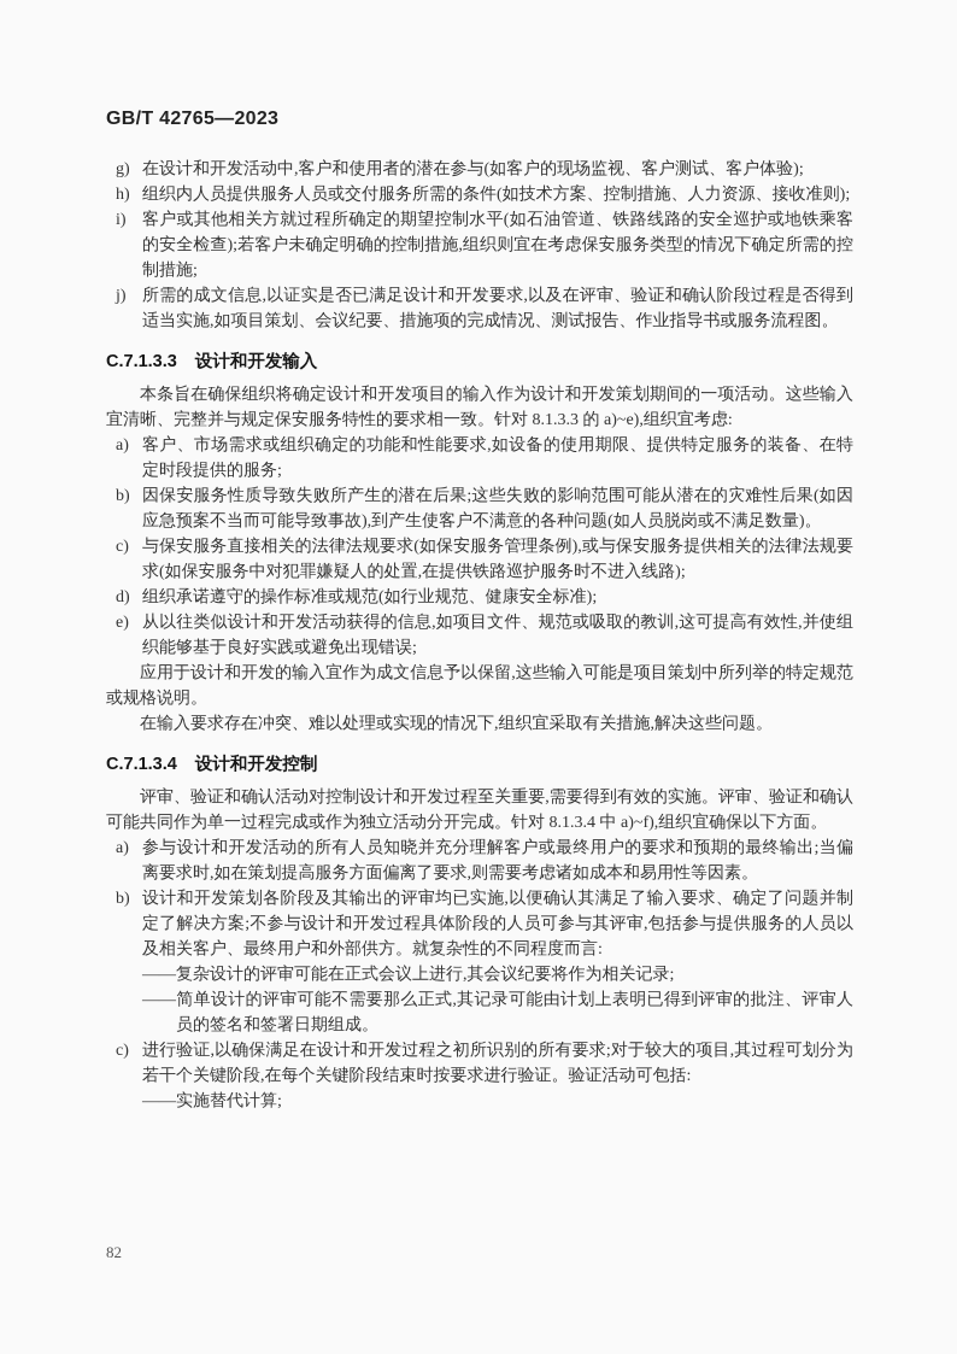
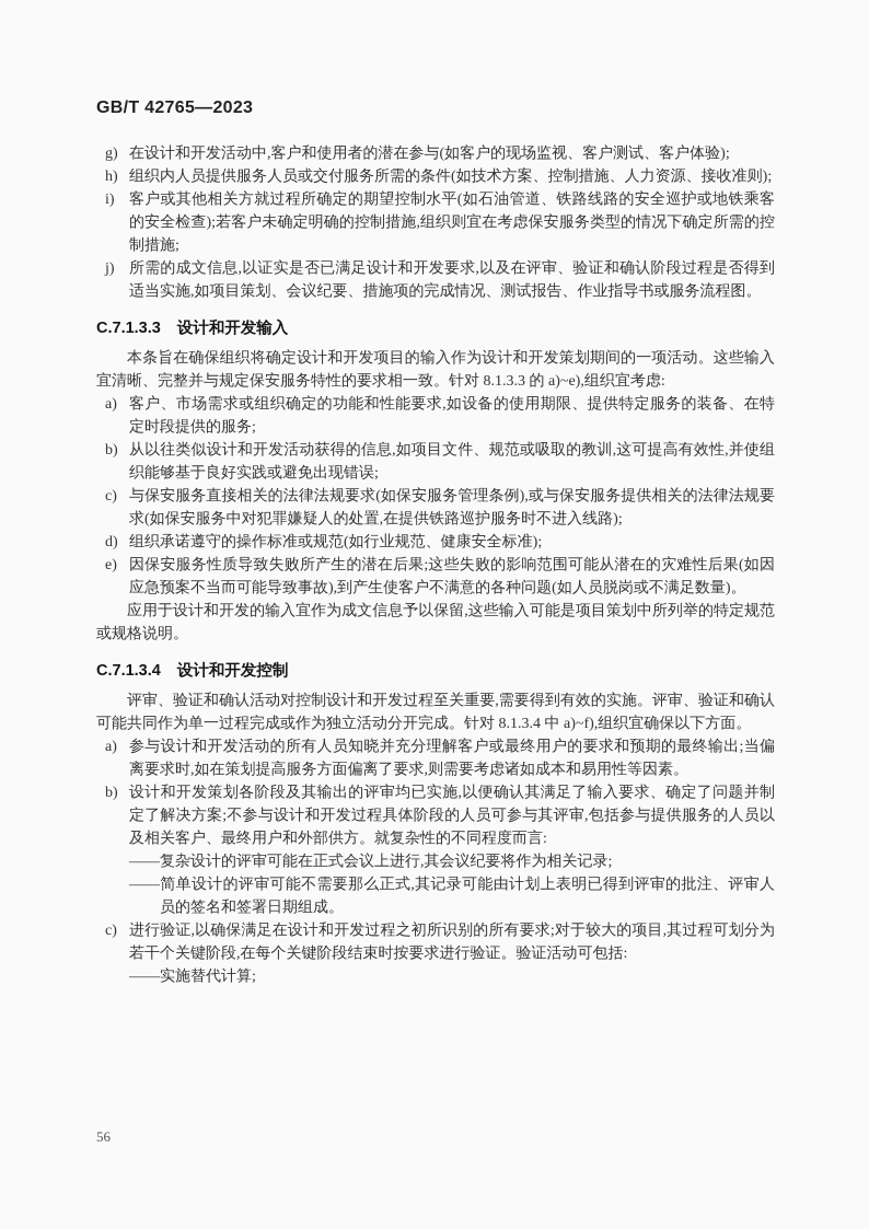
  GB/T 42765—2023
  g)
  在设计和开发活动中,客户和使用者的潜在参与(如客户的现场监视、客户测试、客户体验);
  h)
  组织内人员提供服务人员或交付服务所需的条件(如技术方案、控制措施、人力资源、接收准则);
  i)
  客户或其他相关方就过程所确定的期望控制水平(如石油管道、铁路线路的安全巡护或地铁乘客的安全检查);若客户未确定明确的控制措施,组织则宜在考虑保安服务类型的情况下确定所需的控制措施;
  j)
  所需的成文信息,以证实是否已满足设计和开发要求,以及在评审、验证和确认阶段过程是否得到适当实施,如项目策划、会议纪要、措施项的完成情况、测试报告、作业指导书或服务流程图。
  C.7.1.3.3 设计和开发输入
  本条旨在确保组织将确定设计和开发项目的输入作为设计和开发策划期间的一项活动。这些输入宜清晰、完整并与规定保安服务特性的要求相一致。针对 8.1.3.3 的 a)~e),组织宜考虑:
  a)
  客户、市场需求或组织确定的功能和性能要求,如设备的使用期限、提供特定服务的装备、在特定时段提供的服务;
  b)
- 因保安服务性质导致失败所产生的潜在后果;这些失败的影响范围可能从潜在的灾难性后果(如因应急预案不当而可能导致事故),到产生使客户不满意的各种问题(如人员脱岗或不满足数量)。
+ 从以往类似设计和开发活动获得的信息,如项目文件、规范或吸取的教训,这可提高有效性,并使组织能够基于良好实践或避免出现错误;
  c)
  与保安服务直接相关的法律法规要求(如保安服务管理条例),或与保安服务提供相关的法律法规要求(如保安服务中对犯罪嫌疑人的处置,在提供铁路巡护服务时不进入线路);
  d)
  组织承诺遵守的操作标准或规范(如行业规范、健康安全标准);
  e)
- 从以往类似设计和开发活动获得的信息,如项目文件、规范或吸取的教训,这可提高有效性,并使组织能够基于良好实践或避免出现错误;
+ 因保安服务性质导致失败所产生的潜在后果;这些失败的影响范围可能从潜在的灾难性后果(如因应急预案不当而可能导致事故),到产生使客户不满意的各种问题(如人员脱岗或不满足数量)。
  应用于设计和开发的输入宜作为成文信息予以保留,这些输入可能是项目策划中所列举的特定规范或规格说明。
- 在输入要求存在冲突、难以处理或实现的情况下,组织宜采取有关措施,解决这些问题。
  C.7.1.3.4 设计和开发控制
  评审、验证和确认活动对控制设计和开发过程至关重要,需要得到有效的实施。评审、验证和确认可能共同作为单一过程完成或作为独立活动分开完成。针对 8.1.3.4 中 a)~f),组织宜确保以下方面。
  a)
  参与设计和开发活动的所有人员知晓并充分理解客户或最终用户的要求和预期的最终输出;当偏离要求时,如在策划提高服务方面偏离了要求,则需要考虑诸如成本和易用性等因素。
  b)
  设计和开发策划各阶段及其输出的评审均已实施,以便确认其满足了输入要求、确定了问题并制定了解决方案;不参与设计和开发过程具体阶段的人员可参与其评审,包括参与提供服务的人员以及相关客户、最终用户和外部供方。就复杂性的不同程度而言:
  ——复杂设计的评审可能在正式会议上进行,其会议纪要将作为相关记录;
  ——简单设计的评审可能不需要那么正式,其记录可能由计划上表明已得到评审的批注、评审人员的签名和签署日期组成。
  c)
  进行验证,以确保满足在设计和开发过程之初所识别的所有要求;对于较大的项目,其过程可划分为若干个关键阶段,在每个关键阶段结束时按要求进行验证。验证活动可包括:
  ——实施替代计算;
- 82
+ 56
